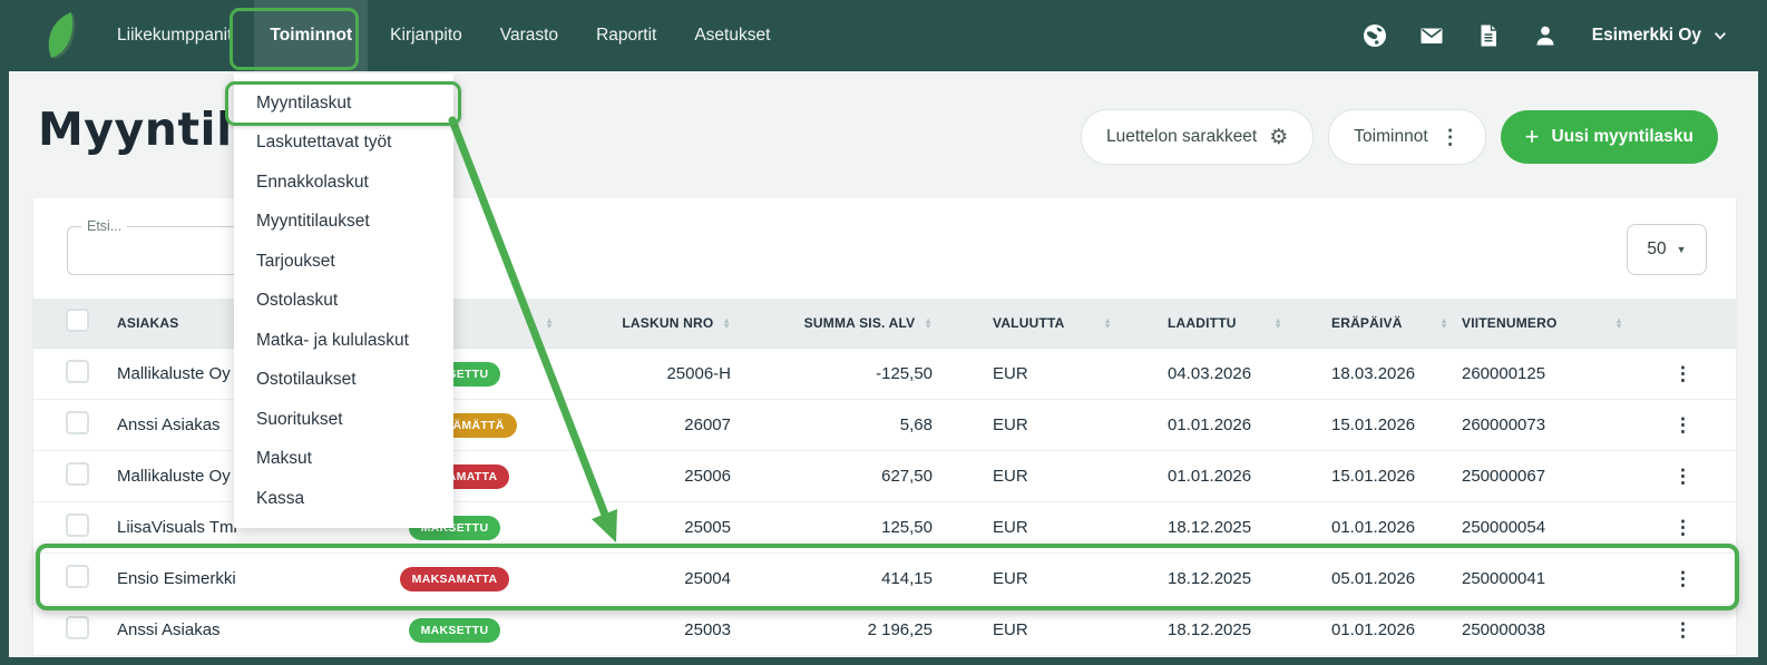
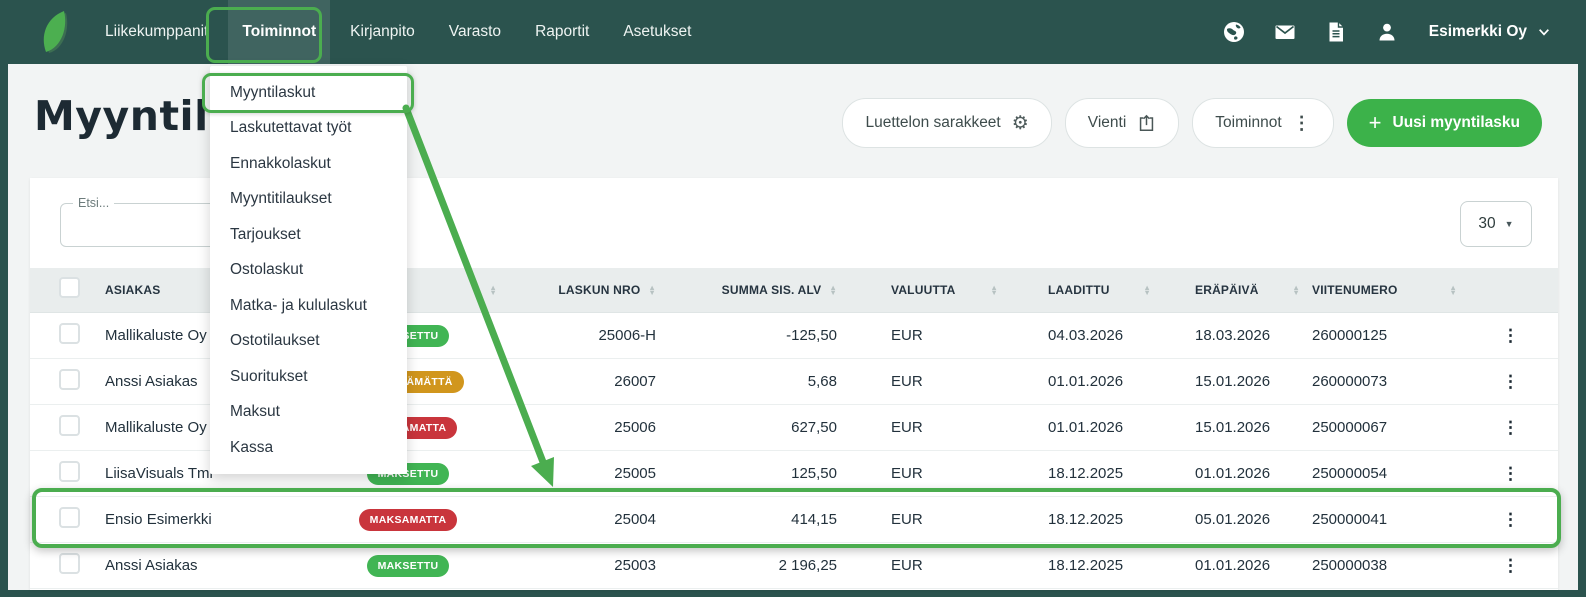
  Liikekumppanit
  Toiminnot
  Kirjanpito
  Varasto
  Raportit
  Asetukset
  Esimerkki Oy
  Luettelon sarakkeet
  ⚙
+ Vienti
  Toiminnot
  ⋮
  +
  Uusi myyntilasku
  Etsi...
- 50
+ 30
  ▼
  ASIAKAS
  LASKUN NRO
  SUMMA SIS. ALV
  VALUUTTA
  LAADITTU
  ERÄPÄIVÄ
  VIITENUMERO
  Mallikaluste Oy
  25006-H
  -125,50
  EUR
  04.03.2026
  18.03.2026
  260000125
  ⋮
  Anssi Asiakas
  26007
  5,68
  EUR
  01.01.2026
  15.01.2026
  260000073
  ⋮
  Mallikaluste Oy
  25006
  627,50
  EUR
  01.01.2026
  15.01.2026
  250000067
  ⋮
  LiisaVisuals Tmi
  MAKSETTU
  25005
  125,50
  EUR
  18.12.2025
  01.01.2026
  250000054
  ⋮
  Ensio Esimerkki
  MAKSAMATTA
  25004
  414,15
  EUR
  18.12.2025
  05.01.2026
  250000041
  ⋮
  Anssi Asiakas
  MAKSETTU
  25003
  2 196,25
  EUR
  18.12.2025
  01.01.2026
  250000038
  ⋮
  Myyntilaskut
  Laskutettavat työt
  Ennakkolaskut
  Myyntitilaukset
  Tarjoukset
  Ostolaskut
  Matka- ja kululaskut
  Ostotilaukset
  Suoritukset
  Maksut
  Kassa
